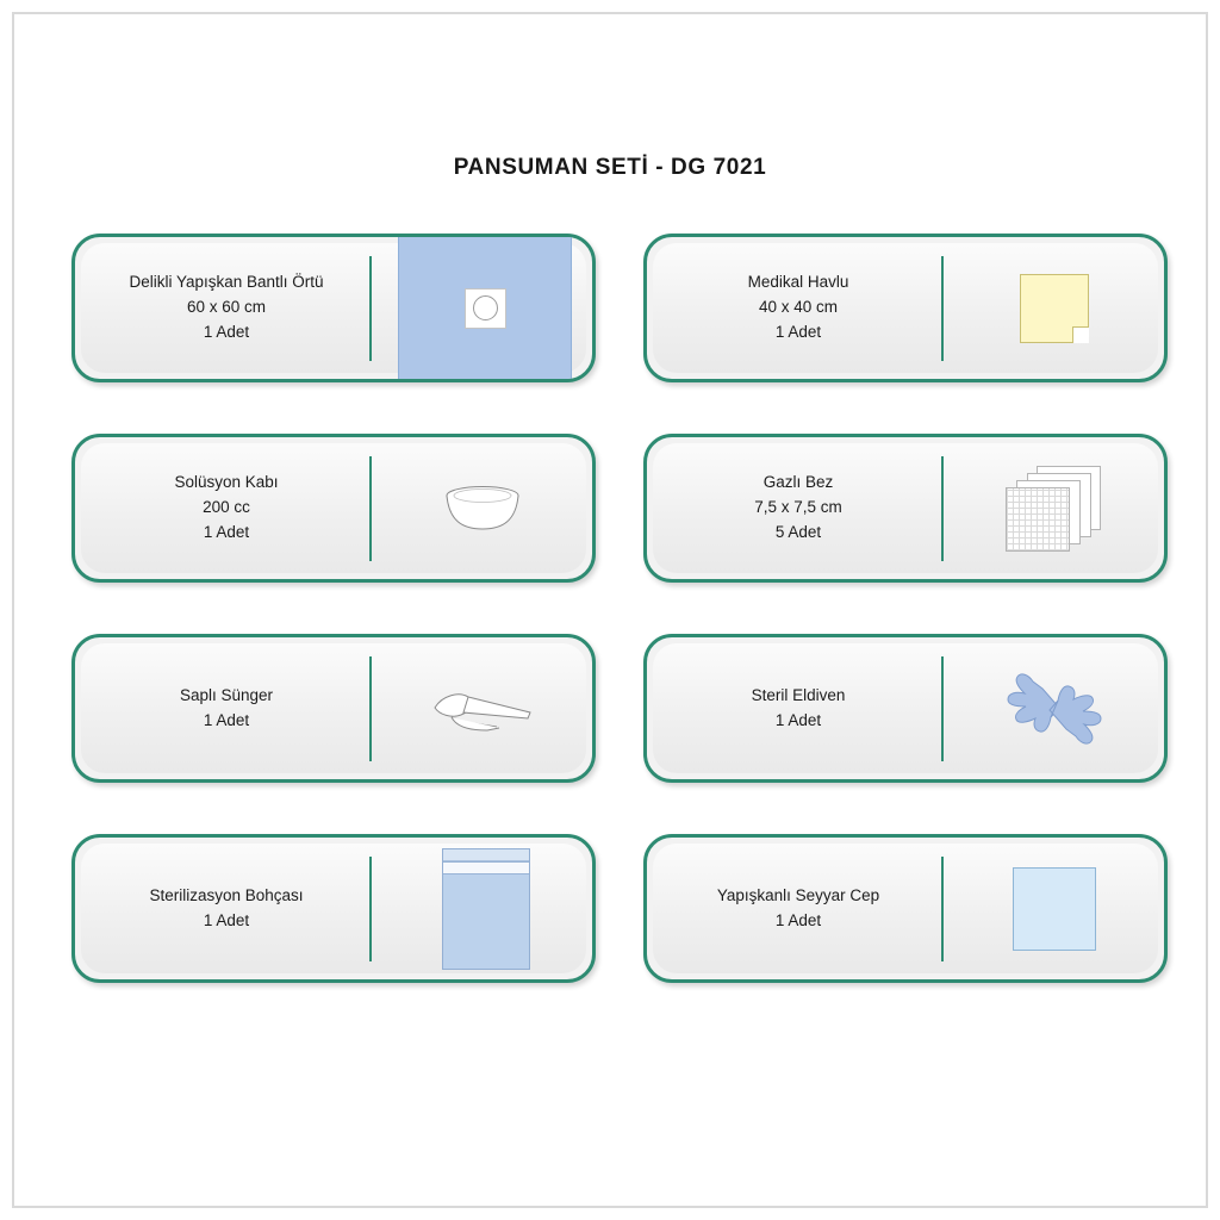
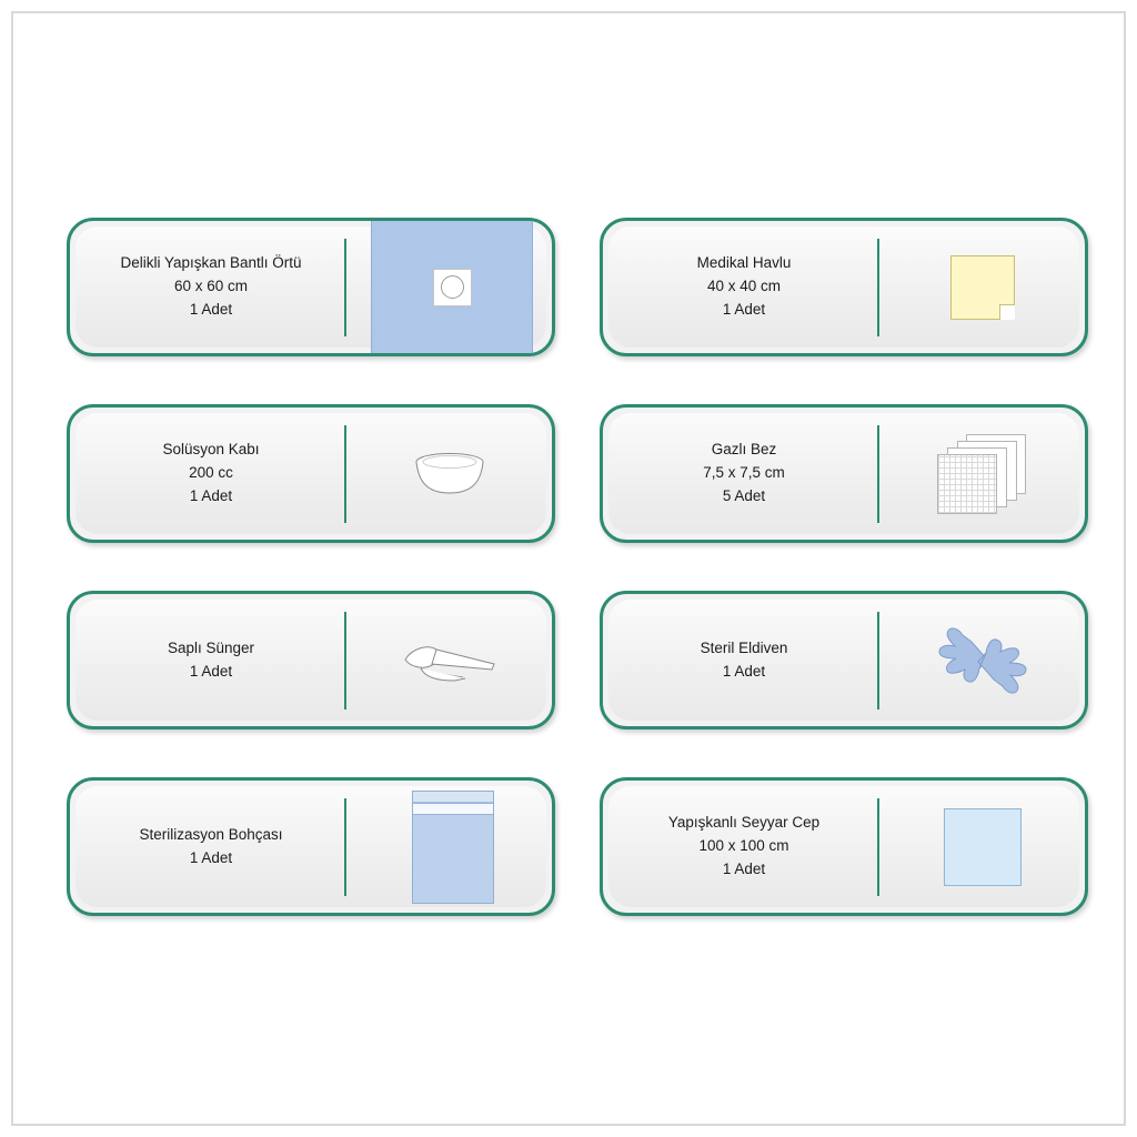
- PANSUMAN SETİ - DG 7021
  Delikli Yapışkan Bantlı Örtü
  60 x 60 cm
  1 Adet
  Medikal Havlu
  40 x 40 cm
  1 Adet
  Solüsyon Kabı
  200 cc
  1 Adet
  Gazlı Bez
  7,5 x 7,5 cm
  5 Adet
  Saplı Sünger
  1 Adet
  Steril Eldiven
  1 Adet
  Sterilizasyon Bohçası
  1 Adet
  Yapışkanlı Seyyar Cep
+ 100 x 100 cm
  1 Adet
